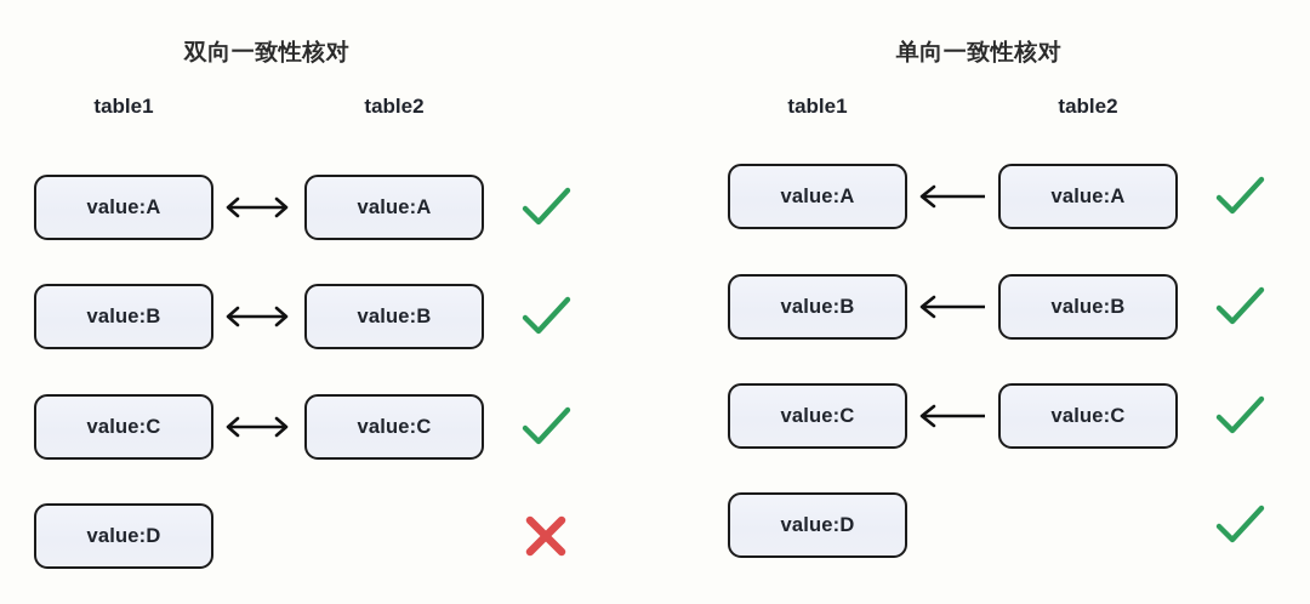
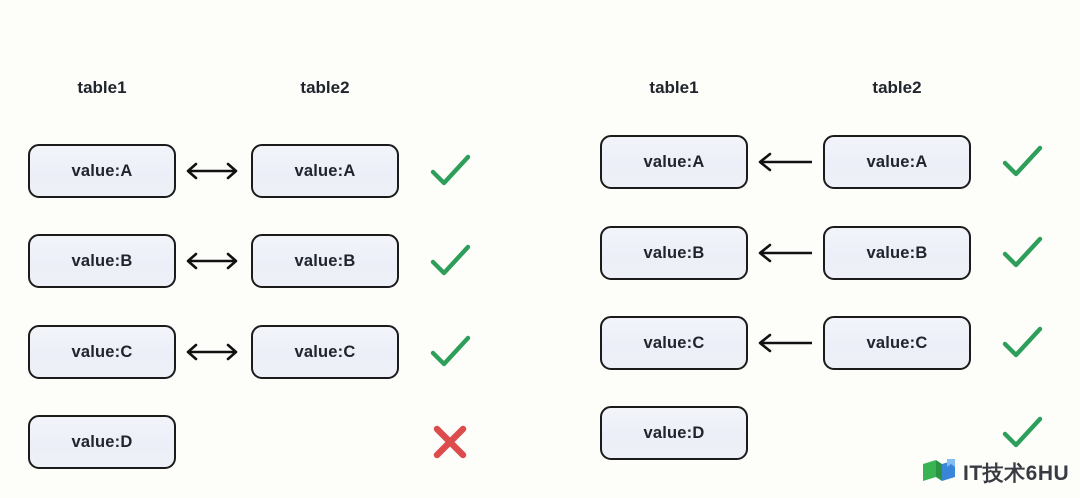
- 双向一致性核对
  table1
  table2
  value:A
  value:A
  value:B
  value:B
  value:C
  value:C
  value:D
- 单向一致性核对
  table1
  table2
  value:A
  value:A
  value:B
  value:B
  value:C
  value:C
  value:D
+ IT技术6HU
